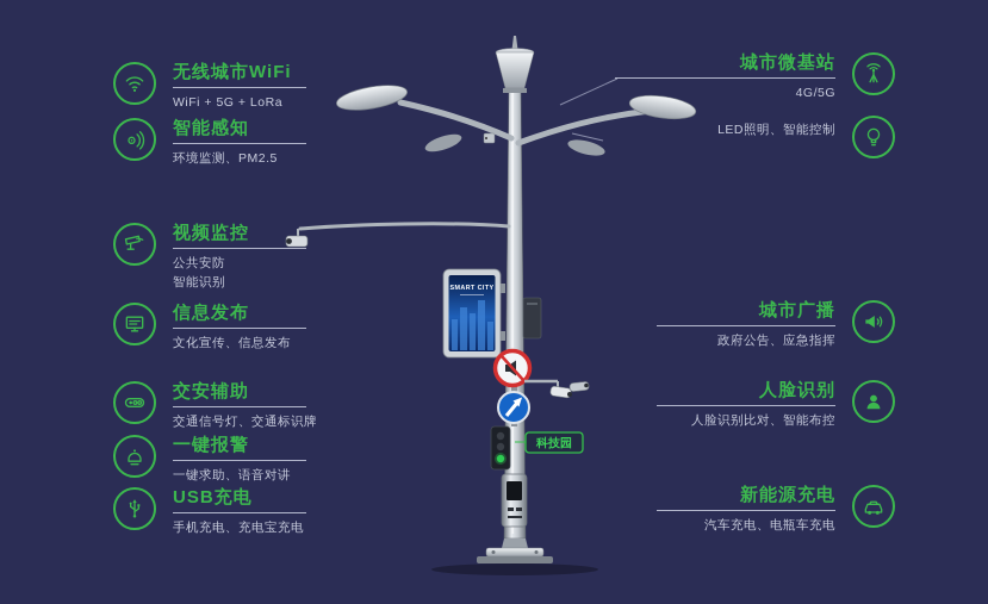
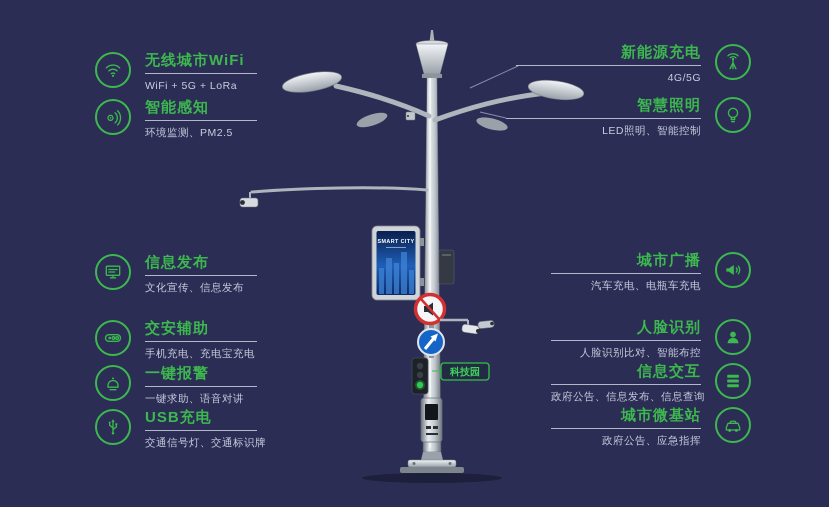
  科技园
  无线城市WiFi
  WiFi + 5G + LoRa
  智能感知
  环境监测、PM2.5
- 视频监控
- 公共安防
- 智能识别
  信息发布
  文化宣传、信息发布
  交安辅助
- 交通信号灯、交通标识牌
+ 手机充电、充电宝充电
  一键报警
  一键求助、语音对讲
  USB充电
- 手机充电、充电宝充电
+ 交通信号灯、交通标识牌
- 城市微基站
+ 新能源充电
  4G/5G
+ 智慧照明
  LED照明、智能控制
  城市广播
- 政府公告、应急指挥
+ 汽车充电、电瓶车充电
  人脸识别
  人脸识别比对、智能布控
+ 信息交互
+ 政府公告、信息发布、信息查询
- 新能源充电
+ 城市微基站
- 汽车充电、电瓶车充电
+ 政府公告、应急指挥
